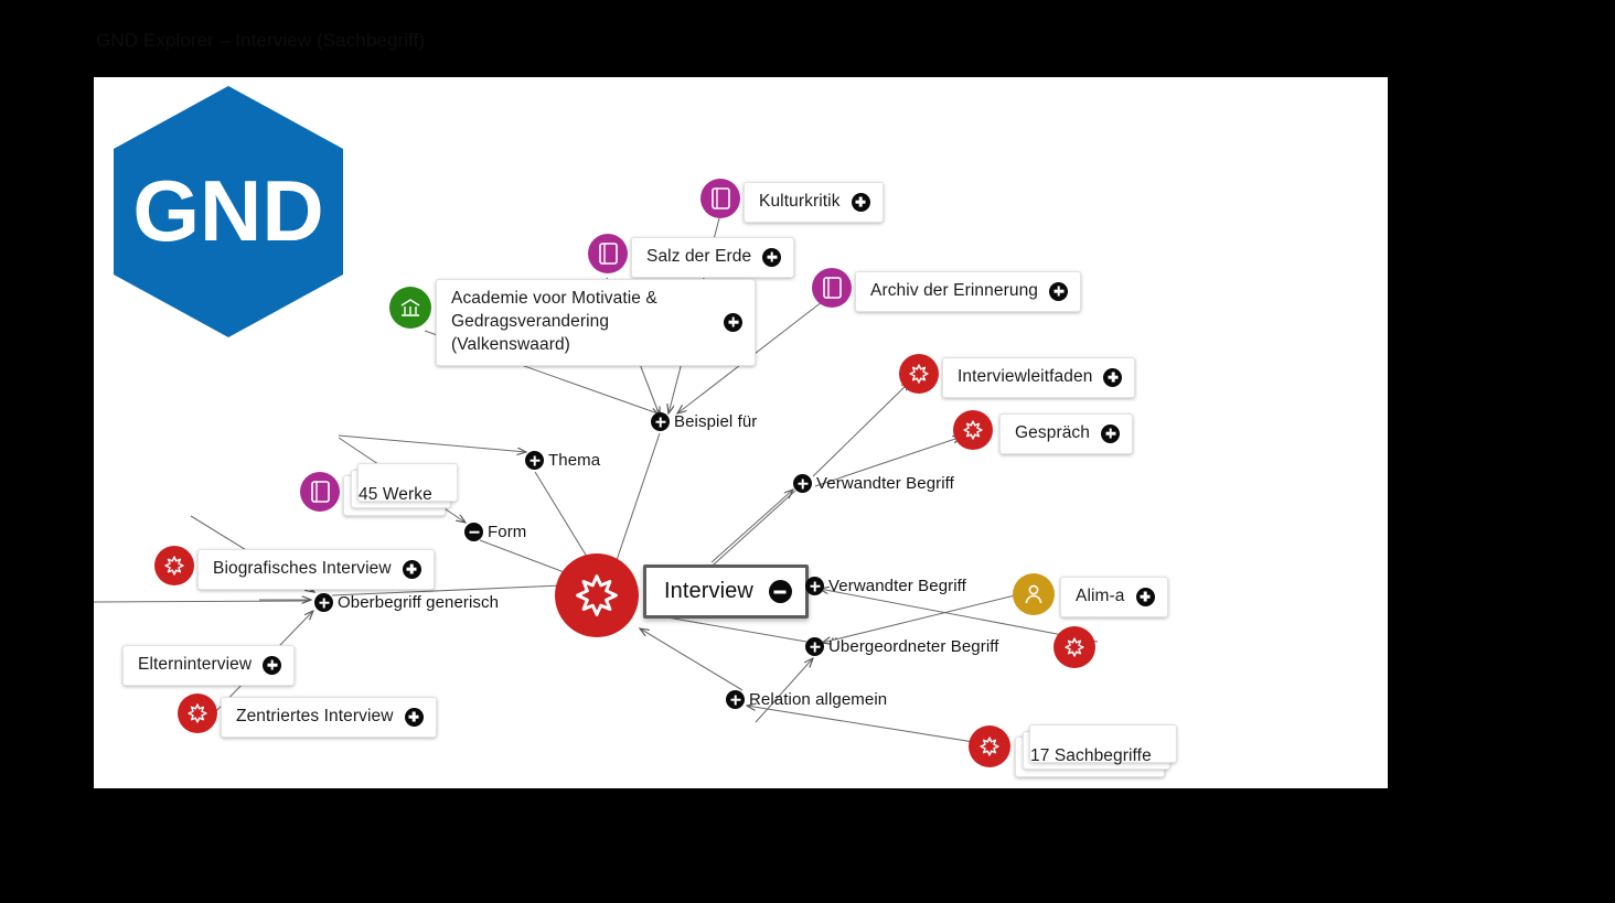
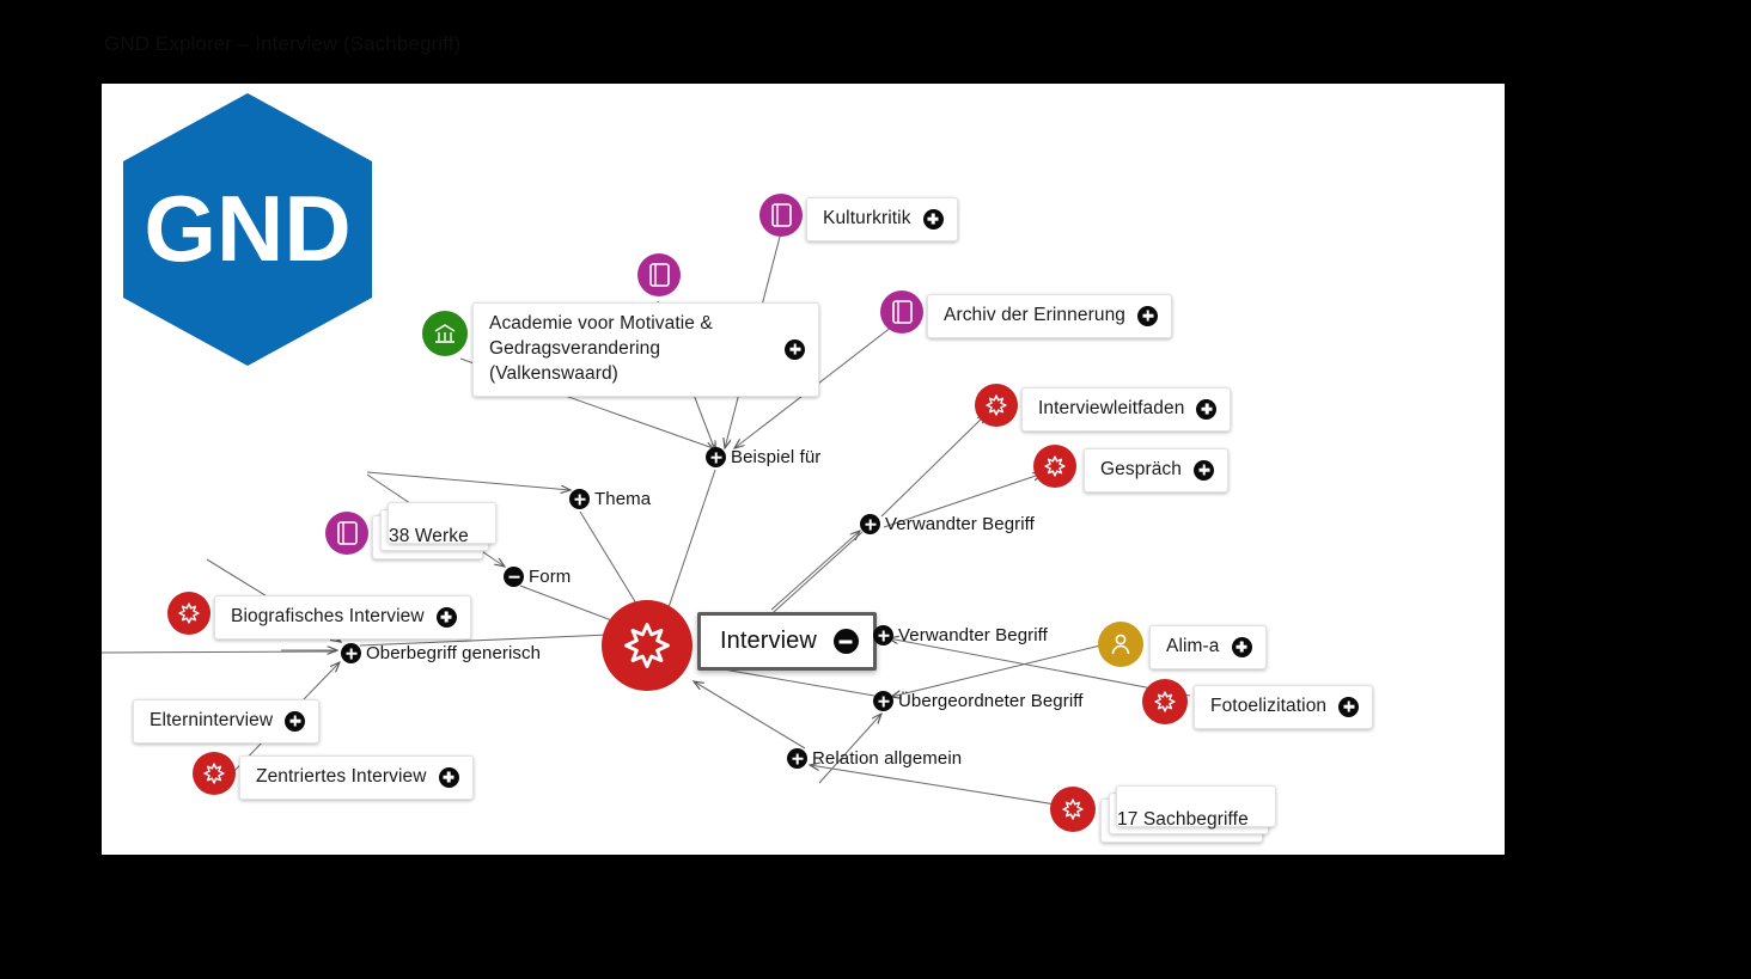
  GND
  Kulturkritik
- Salz der Erde
  Archiv der Erinnerung
  Academie voor Motivatie &
  Gedragsverandering (Valkenswaard)
- 45 Werke
+ 38 Werke
  Biografisches Interview
  Elterninterview
  Zentriertes Interview
  Interviewleitfaden
  Gespräch
  Alim-a
+ Fotoelizitation
  17 Sachbegriffe
  Interview
  Beispiel für
  Thema
  Form
  Oberbegriff generisch
  Verwandter Begriff
  Verwandter Begriff
  Übergeordneter Begriff
  Relation allgemein
